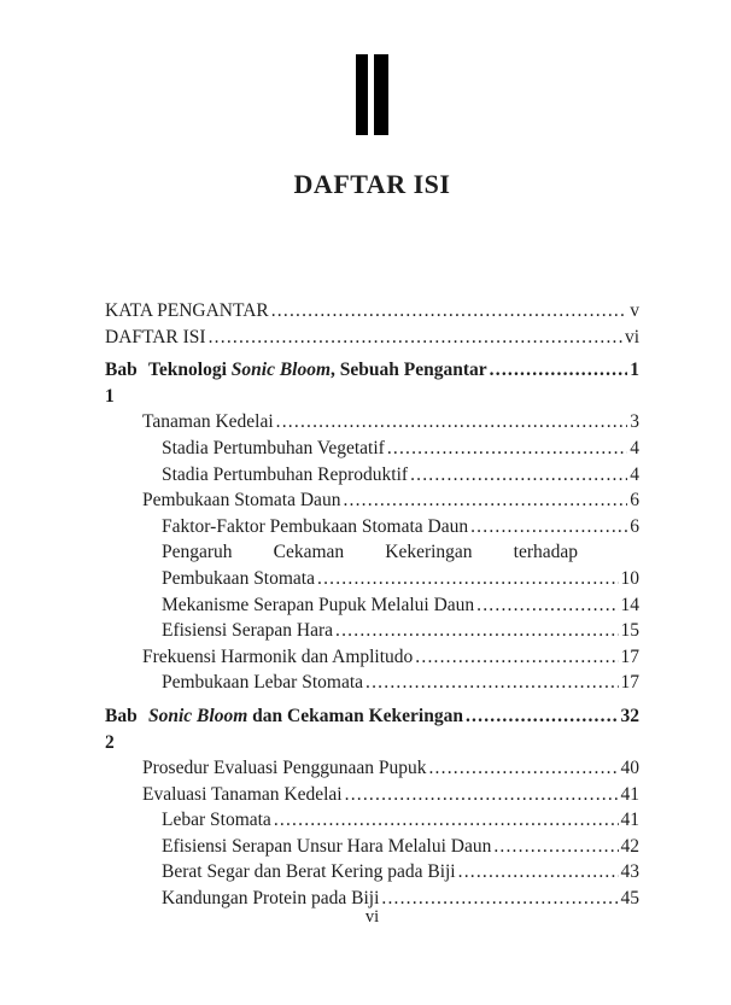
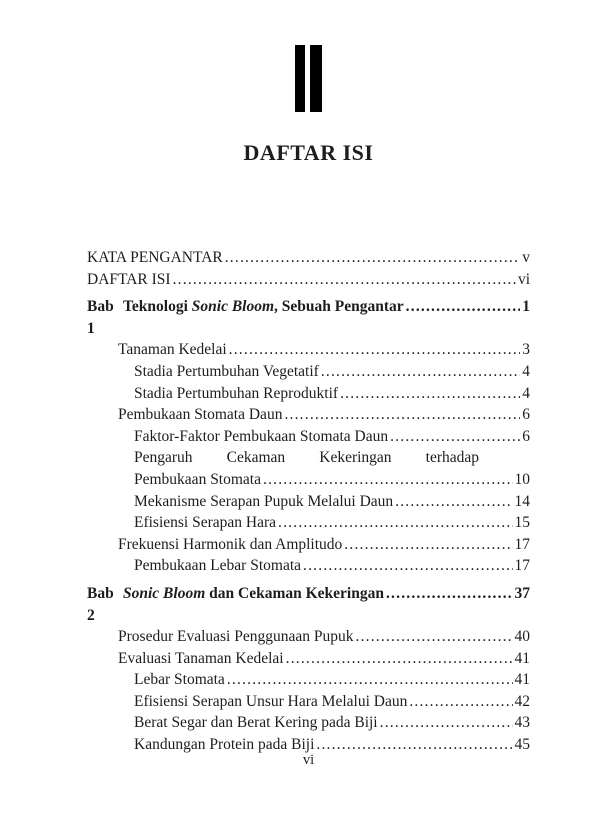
  DAFTAR ISI
  KATA PENGANTAR
  v
  DAFTAR ISI
  vi
  Bab 1
  Teknologi Sonic Bloom, Sebuah Pengantar
  1
  Tanaman Kedelai
  3
  Stadia Pertumbuhan Vegetatif
  4
  Stadia Pertumbuhan Reproduktif
  4
  Pembukaan Stomata Daun
  6
  Faktor-Faktor Pembukaan Stomata Daun
  6
  Pengaruh Cekaman Kekeringan terhadap
  Pembukaan Stomata
  10
  Mekanisme Serapan Pupuk Melalui Daun
  14
  Efisiensi Serapan Hara
  15
  Frekuensi Harmonik dan Amplitudo
  17
  Pembukaan Lebar Stomata
  17
  Bab 2
  Sonic Bloom dan Cekaman Kekeringan
- 32
+ 37
  Prosedur Evaluasi Penggunaan Pupuk
  40
  Evaluasi Tanaman Kedelai
  41
  Lebar Stomata
  41
  Efisiensi Serapan Unsur Hara Melalui Daun
  42
  Berat Segar dan Berat Kering pada Biji
  43
  Kandungan Protein pada Biji
  45
  vi
